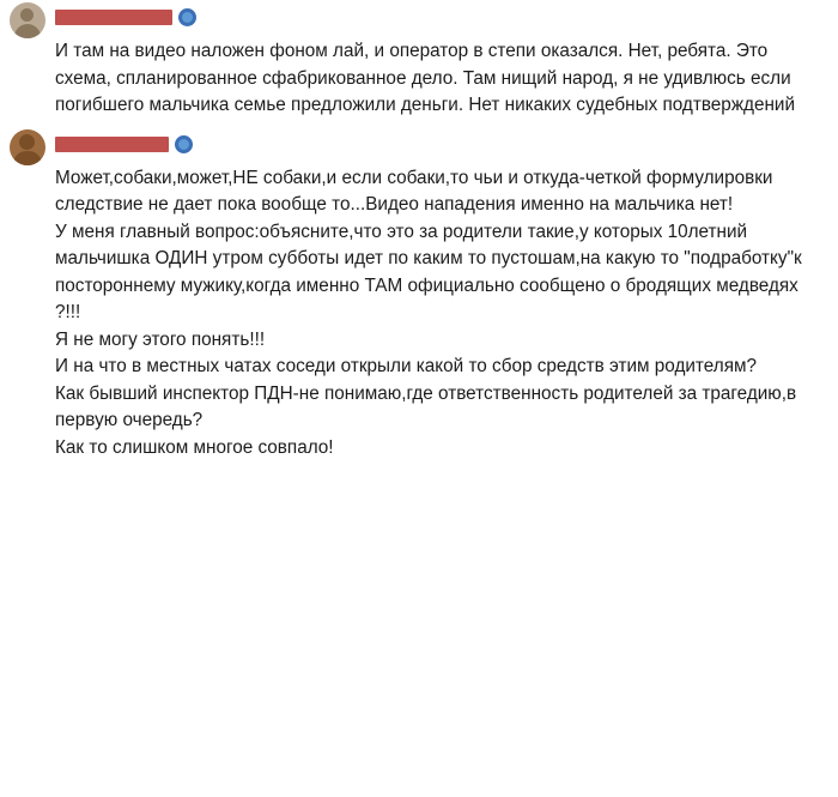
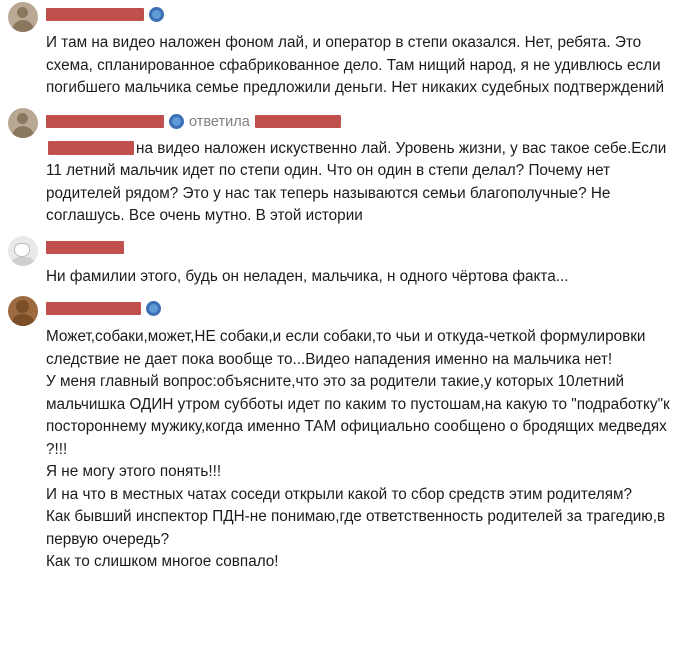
  И там на видео наложен фоном лай, и оператор в степи оказался. Нет, ребята. Это схема, спланированное сфабрикованное дело. Там нищий народ, я не удивлюсь если погибшего мальчика семье предложили деньги. Нет никаких судебных подтверждений
+ ответила
+ на видео наложен искуственно лай. Уровень жизни, у вас такое себе.Если 11 летний мальчик идет по степи один. Что он один в степи делал? Почему нет родителей рядом? Это у нас так теперь называются семьи благополучные? Не соглашусь. Все очень мутно. В этой истории
+ Ни фамилии этого, будь он неладен, мальчика, н одного чёртова факта...
  Может,собаки,может,НЕ собаки,и если собаки,то чьи и откуда-четкой формулировки следствие не дает пока вообще то...Видео нападения именно на мальчика нет!
  У меня главный вопрос:объясните,что это за родители такие,у которых 10летний мальчишка ОДИН утром субботы идет по каким то пустошам,на какую то "подработку"к постороннему мужику,когда именно ТАМ официально сообщено о бродящих медведях ?!!!
  Я не могу этого понять!!!
  И на что в местных чатах соседи открыли какой то сбор средств этим родителям?
  Как бывший инспектор ПДН-не понимаю,где ответственность родителей за трагедию,в первую очередь?
  Как то слишком многое совпало!
